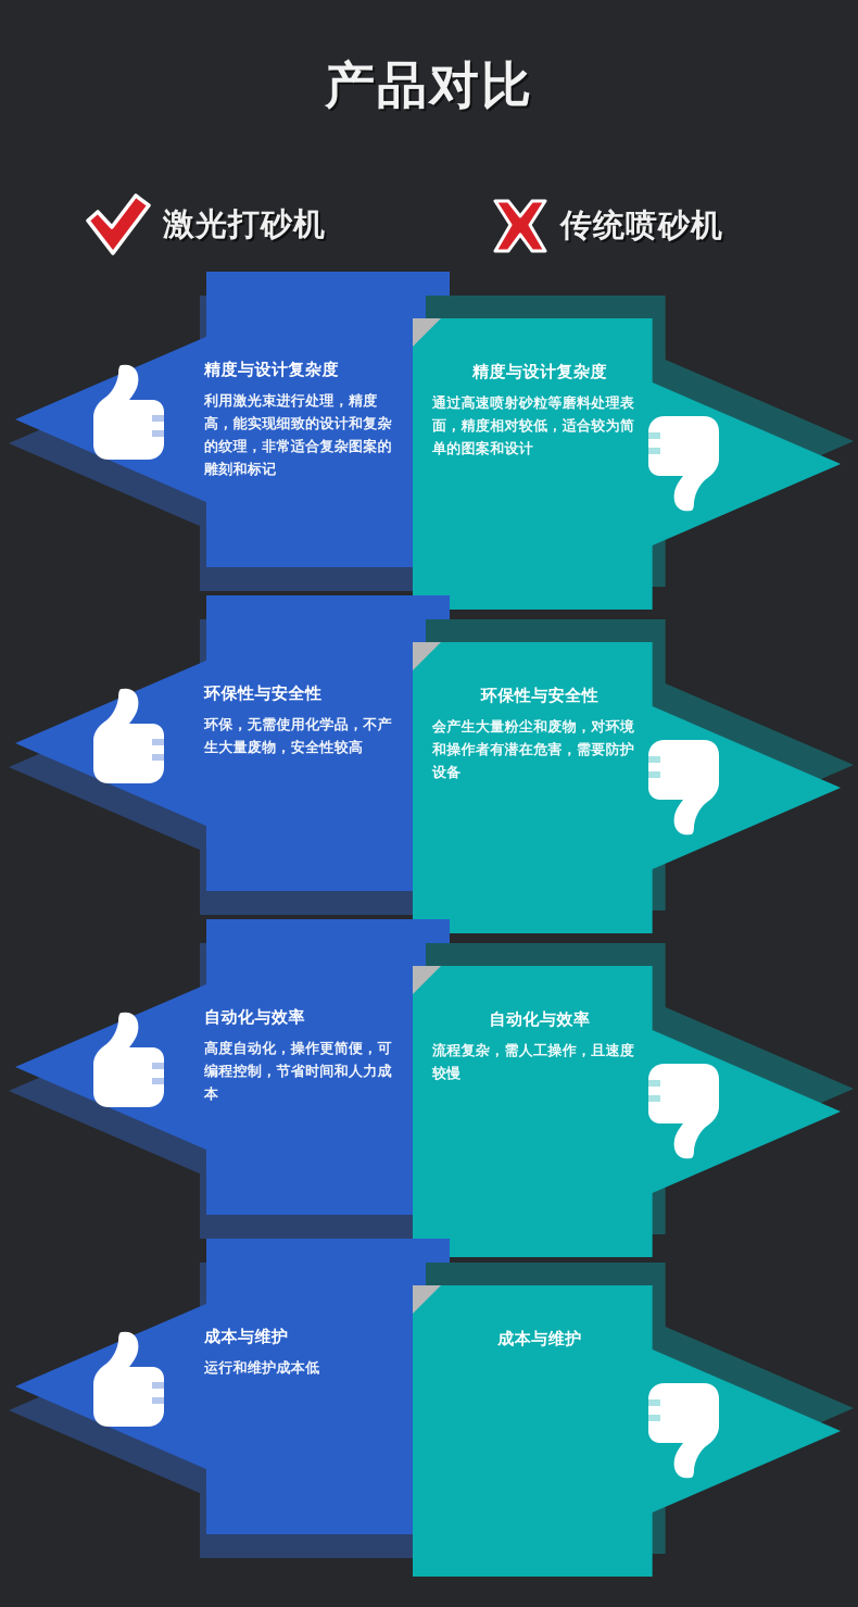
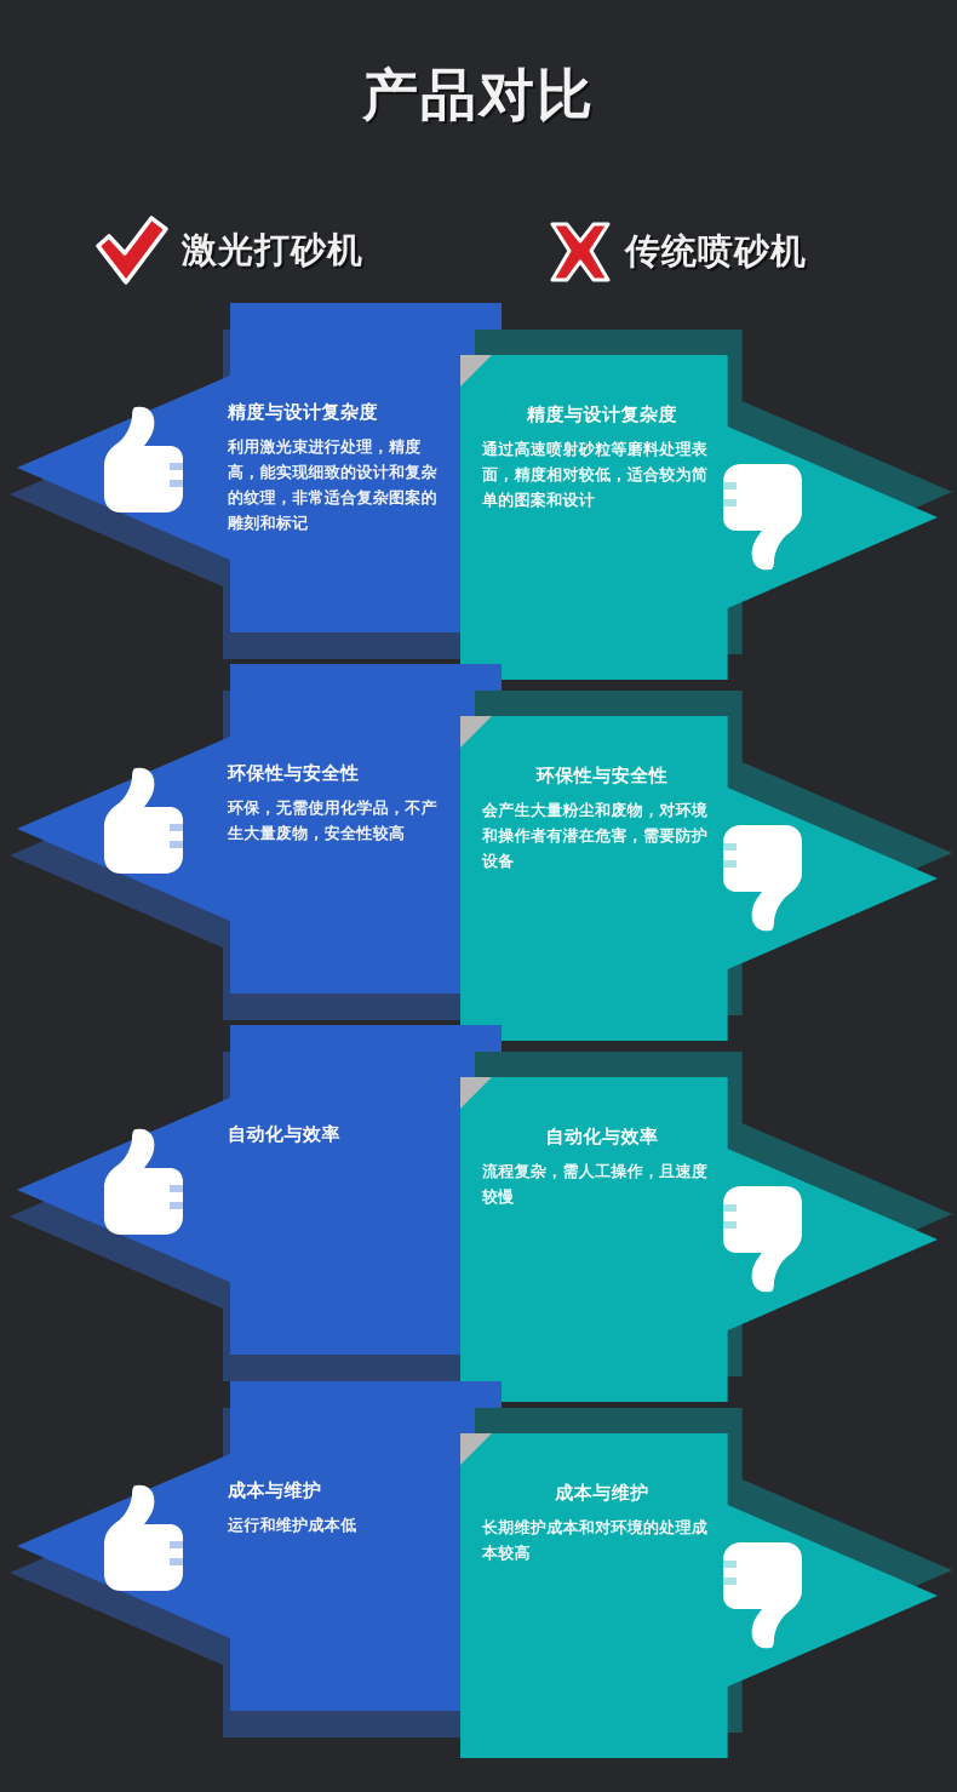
  产品对比
  激光打砂机
  传统喷砂机
  精度与设计复杂度
  利用激光束进行处理，精度高，能实现细致的设计和复杂的纹理，非常适合复杂图案的雕刻和标记
  精度与设计复杂度
  通过高速喷射砂粒等磨料处理表面，精度相对较低，适合较为简单的图案和设计
  环保性与安全性
  环保，无需使用化学品，不产生大量废物，安全性较高
  环保性与安全性
  会产生大量粉尘和废物，对环境和操作者有潜在危害，需要防护设备
  自动化与效率
- 高度自动化，操作更简便，可编程控制，节省时间和人力成本
  自动化与效率
  流程复杂，需人工操作，且速度较慢
  成本与维护
  运行和维护成本低
  成本与维护
+ 长期维护成本和对环境的处理成本较高
